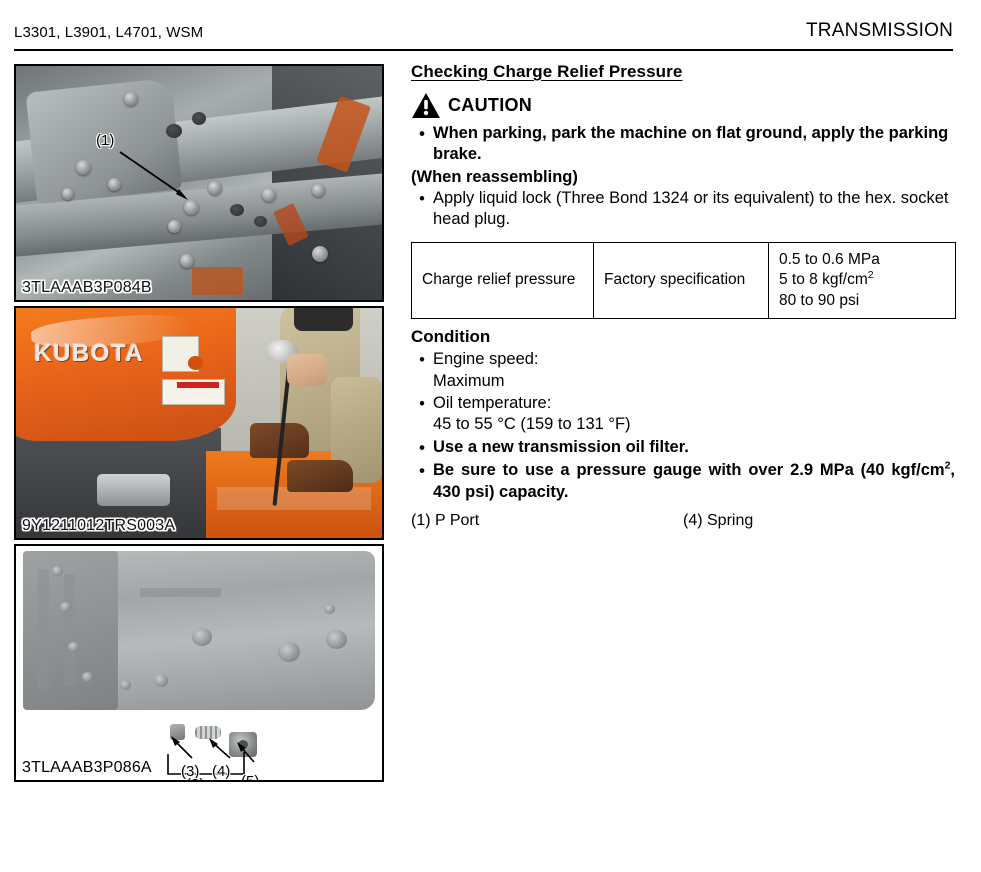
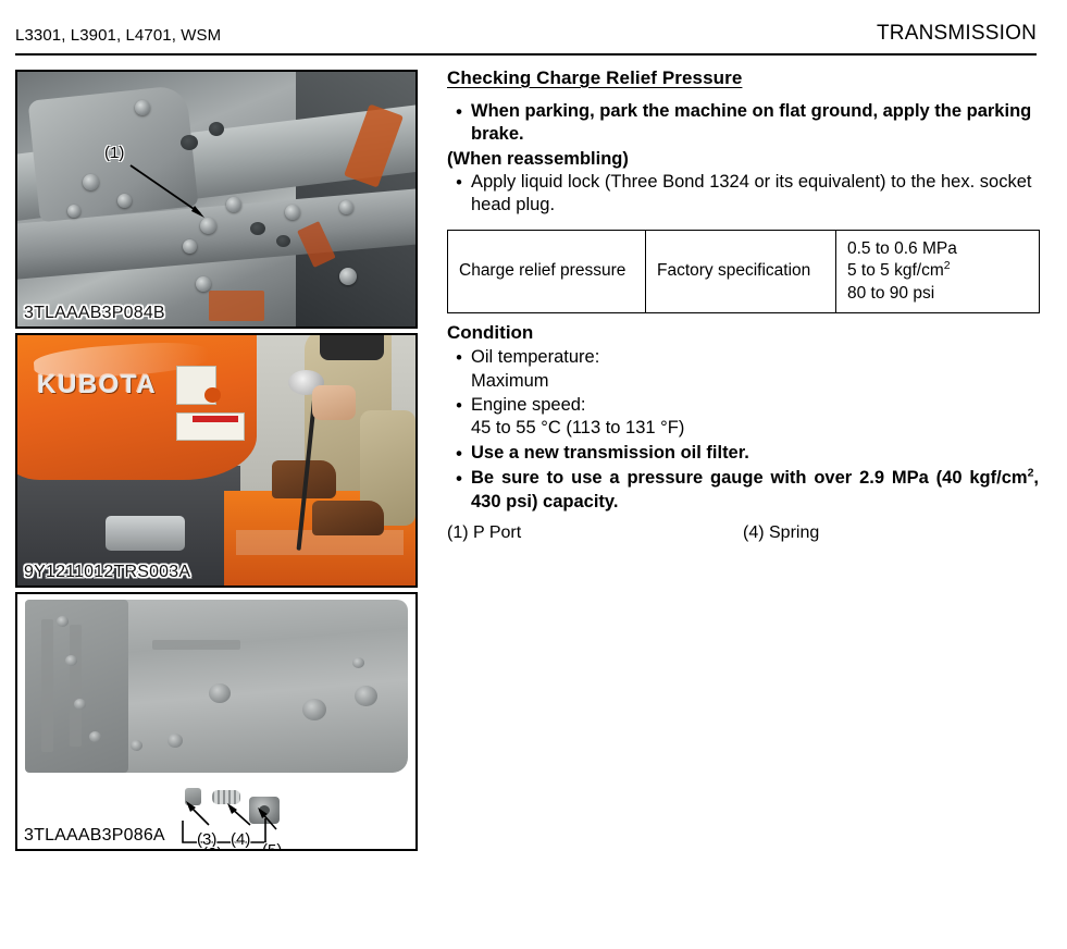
  L3301, L3901, L4701, WSM
  TRANSMISSION
  (1)
  3TLAAAB3P084B
  KUBOTA
  9Y1211012TRS003A
  (3)
  (4)
  3TLAAAB3P086A
  Checking Charge Relief Pressure
- CAUTION
  •
  When parking, park the machine on flat ground, apply the parking brake.
  (When reassembling)
  •
  Apply liquid lock (Three Bond 1324 or its equivalent) to the hex. socket head plug.
- Charge relief pressure	Factory specification	0.5 to 0.6 MPa 5 to 8 kgf/cm2 80 to 90 psi
+ Charge relief pressure	Factory specification	0.5 to 0.6 MPa 5 to 5 kgf/cm2 80 to 90 psi
  Condition
  •
- Engine speed:
+ Oil temperature:
  Maximum
  •
- Oil temperature:
+ Engine speed:
- 45 to 55 °C (159 to 131 °F)
+ 45 to 55 °C (113 to 131 °F)
  •
  Use a new transmission oil filter.
  •
  Be sure to use a pressure gauge with over 2.9 MPa (40 kgf/cm2, 430 psi) capacity.
  (1) P Port
  (4) Spring
